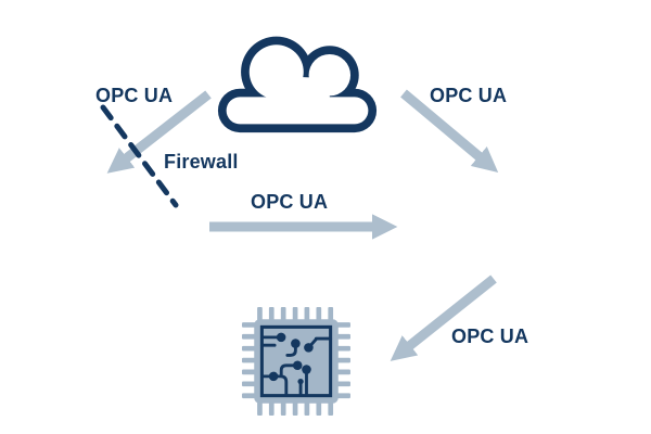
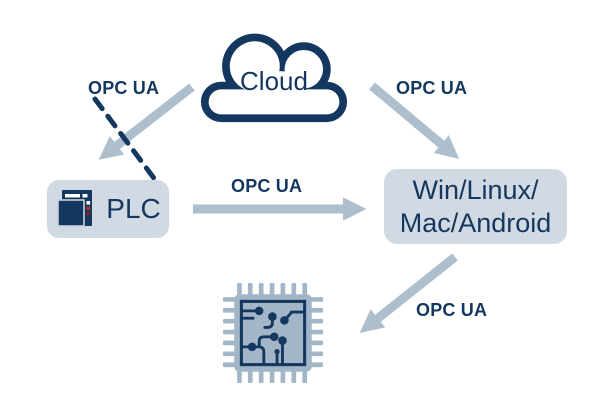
+ Cloud
+ PLC
+ Win/Linux/
+ Mac/Android
  OPC UA
- Firewall
  OPC UA
  OPC UA
  OPC UA
